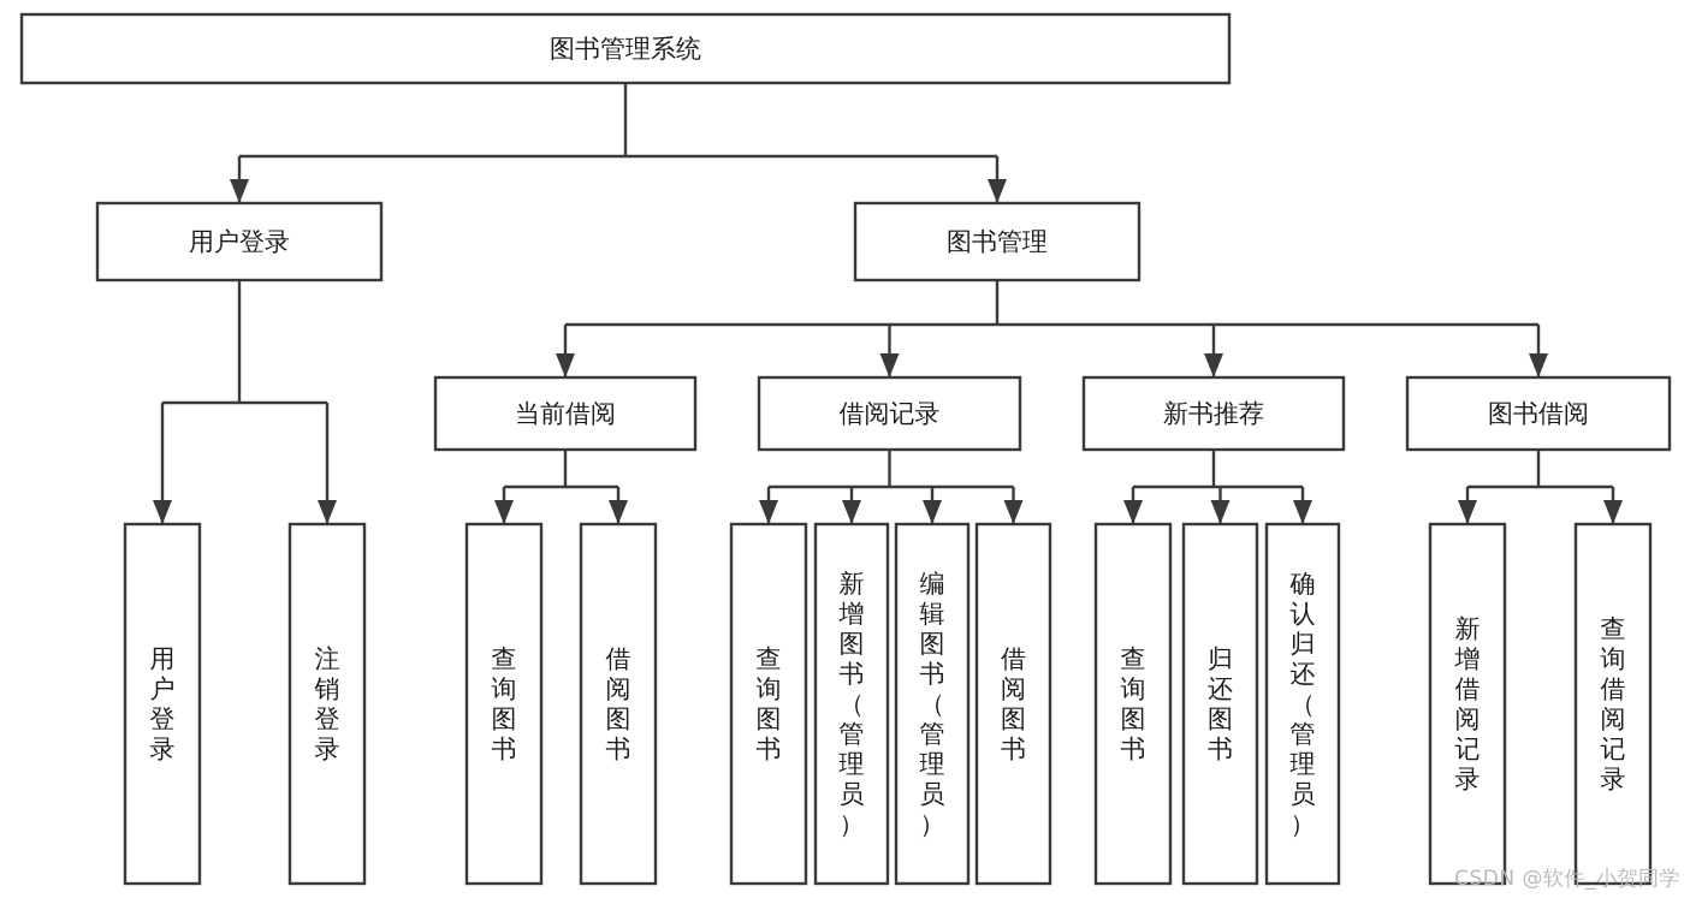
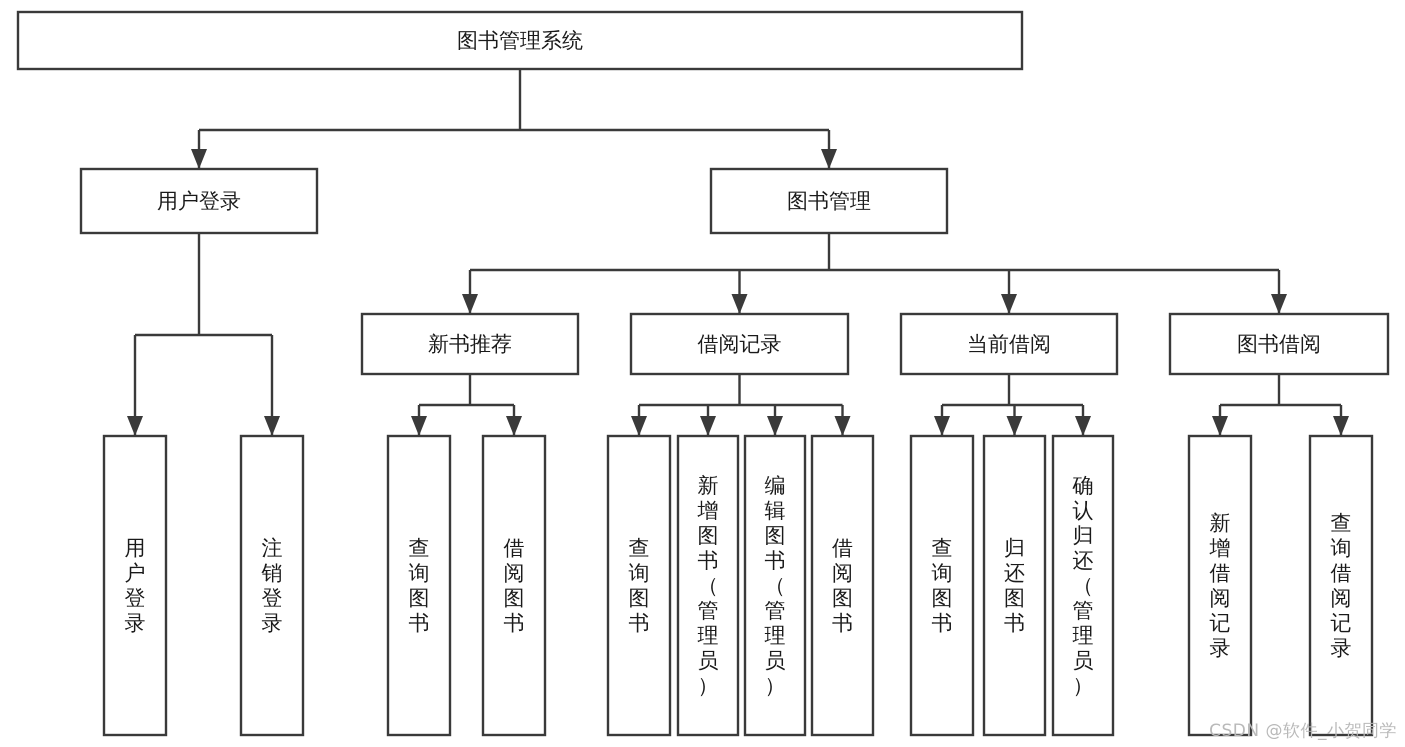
  图书管理系统
  用户登录
  图书管理
- 当前借阅
+ 新书推荐
  借阅记录
- 新书推荐
+ 当前借阅
  图书借阅
  用户登录
  注销登录
  查询图书
  借阅图书
  查询图书
  新增图书（管理员）
  编辑图书（管理员）
  借阅图书
  查询图书
  归还图书
  确认归还（管理员）
  新增借阅记录
  查询借阅记录
  CSDN @软件_小贺同学
